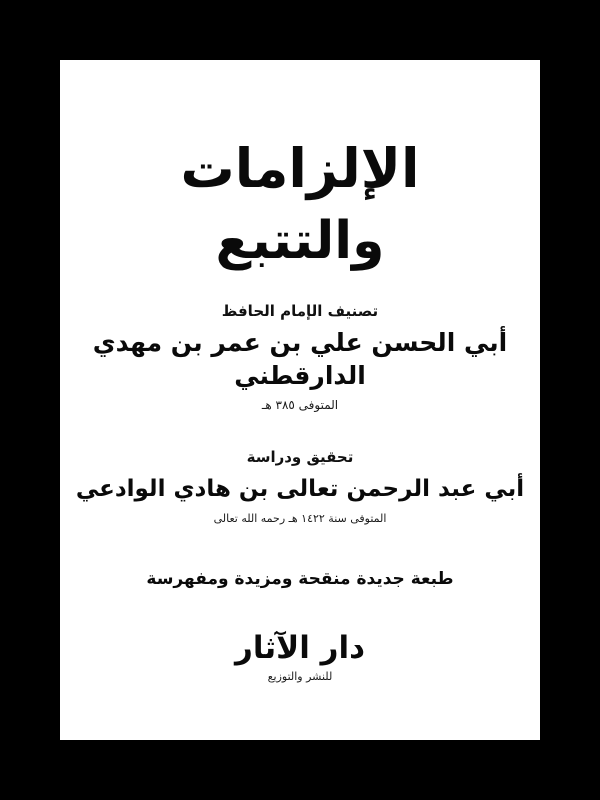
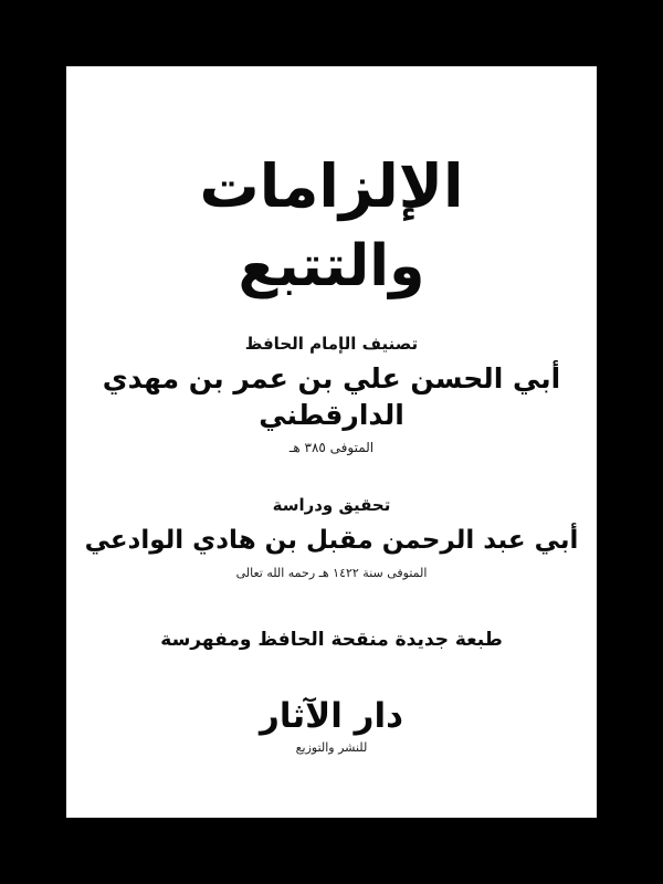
  الإلزامات
  والتتبع
  تصنيف الإمام الحافظ
  أبي الحسن علي بن عمر بن مهدي الدارقطني
  المتوفى ٣٨٥ هـ
  تحقيق ودراسة
- أبي عبد الرحمن تعالى بن هادي الوادعي
+ أبي عبد الرحمن مقبل بن هادي الوادعي
  المتوفى سنة ١٤٢٢ هـ رحمه الله تعالى
- طبعة جديدة منقحة ومزيدة ومفهرسة
+ طبعة جديدة منقحة الحافظ ومفهرسة
  دار الآثار
  للنشر والتوزيع
